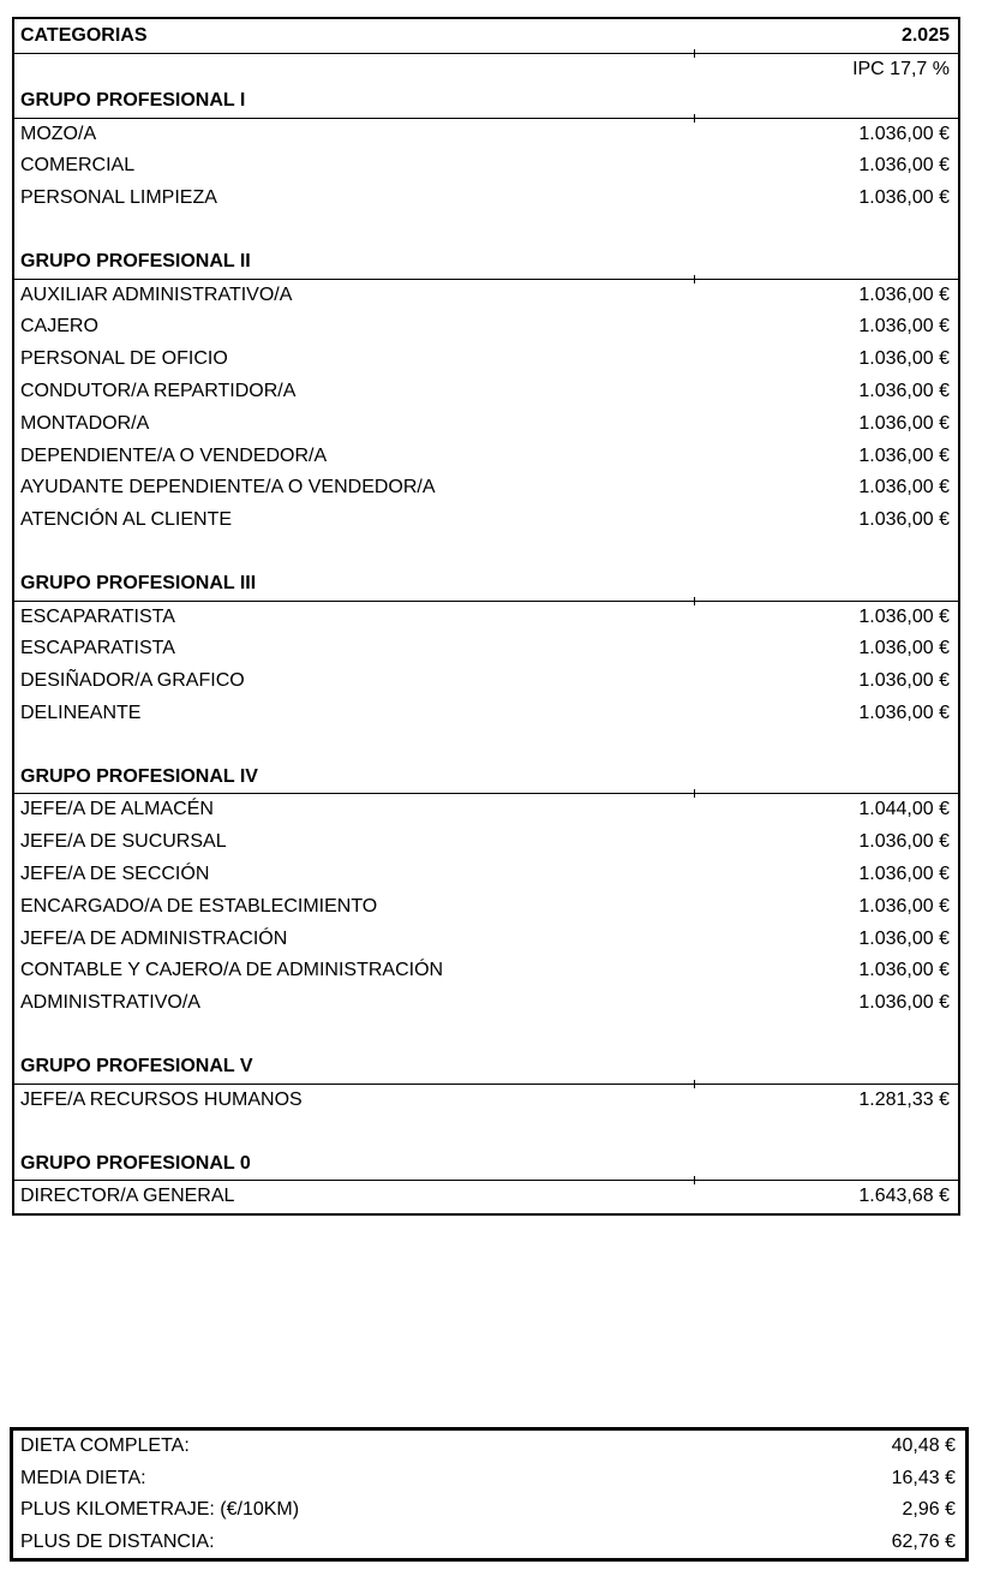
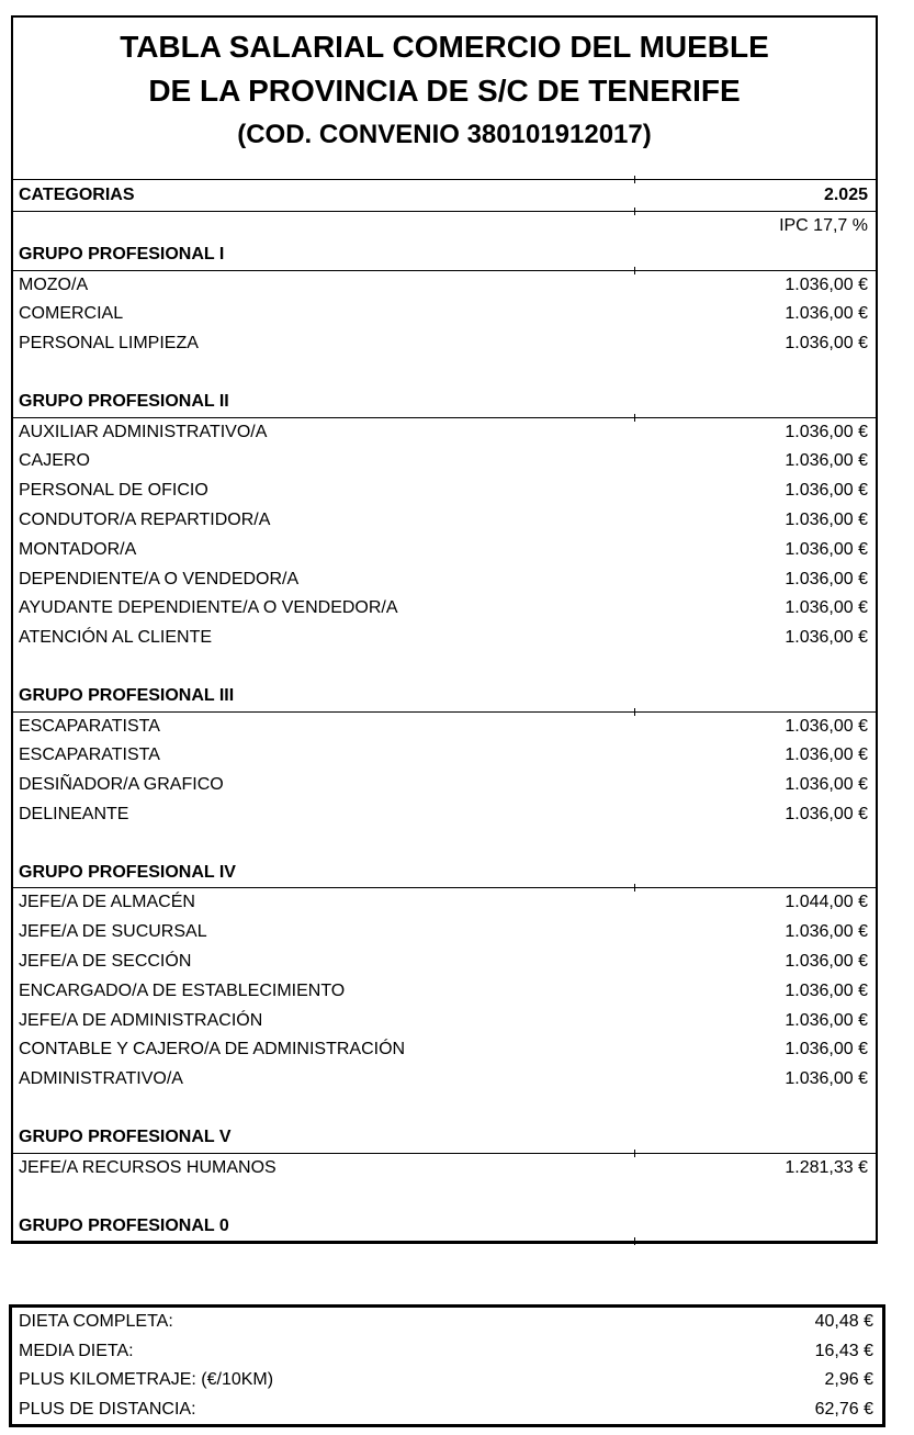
+ TABLA SALARIAL COMERCIO DEL MUEBLE
+ DE LA PROVINCIA DE S/C DE TENERIFE
+ (COD. CONVENIO 380101912017)
  CATEGORIAS
  2.025
  IPC 17,7 %
  GRUPO PROFESIONAL I
  MOZO/A
  1.036,00 €
  COMERCIAL
  1.036,00 €
  PERSONAL LIMPIEZA
  1.036,00 €
  GRUPO PROFESIONAL II
  AUXILIAR ADMINISTRATIVO/A
  1.036,00 €
  CAJERO
  1.036,00 €
  PERSONAL DE OFICIO
  1.036,00 €
  CONDUTOR/A REPARTIDOR/A
  1.036,00 €
  MONTADOR/A
  1.036,00 €
  DEPENDIENTE/A O VENDEDOR/A
  1.036,00 €
  AYUDANTE DEPENDIENTE/A O VENDEDOR/A
  1.036,00 €
  ATENCIÓN AL CLIENTE
  1.036,00 €
  GRUPO PROFESIONAL III
  ESCAPARATISTA
  1.036,00 €
  ESCAPARATISTA
  1.036,00 €
  DESIÑADOR/A GRAFICO
  1.036,00 €
  DELINEANTE
  1.036,00 €
  GRUPO PROFESIONAL IV
  JEFE/A DE ALMACÉN
  1.044,00 €
  JEFE/A DE SUCURSAL
  1.036,00 €
  JEFE/A DE SECCIÓN
  1.036,00 €
  ENCARGADO/A DE ESTABLECIMIENTO
  1.036,00 €
  JEFE/A DE ADMINISTRACIÓN
  1.036,00 €
  CONTABLE Y CAJERO/A DE ADMINISTRACIÓN
  1.036,00 €
  ADMINISTRATIVO/A
  1.036,00 €
  GRUPO PROFESIONAL V
  JEFE/A RECURSOS HUMANOS
  1.281,33 €
  GRUPO PROFESIONAL 0
- DIRECTOR/A GENERAL
- 1.643,68 €
  DIETA COMPLETA:
  40,48 €
  MEDIA DIETA:
  16,43 €
  PLUS KILOMETRAJE: (€/10KM)
  2,96 €
  PLUS DE DISTANCIA:
  62,76 €
